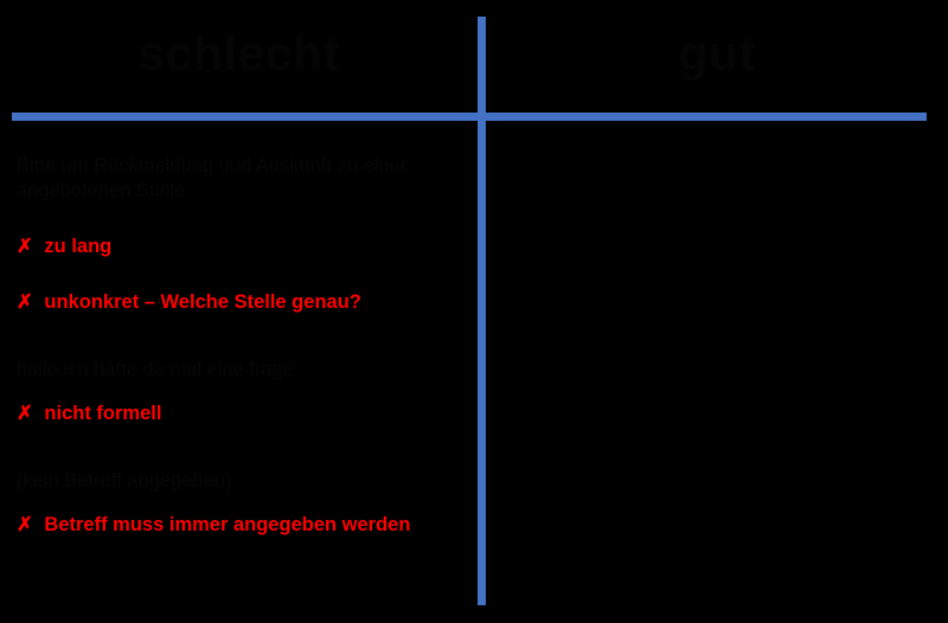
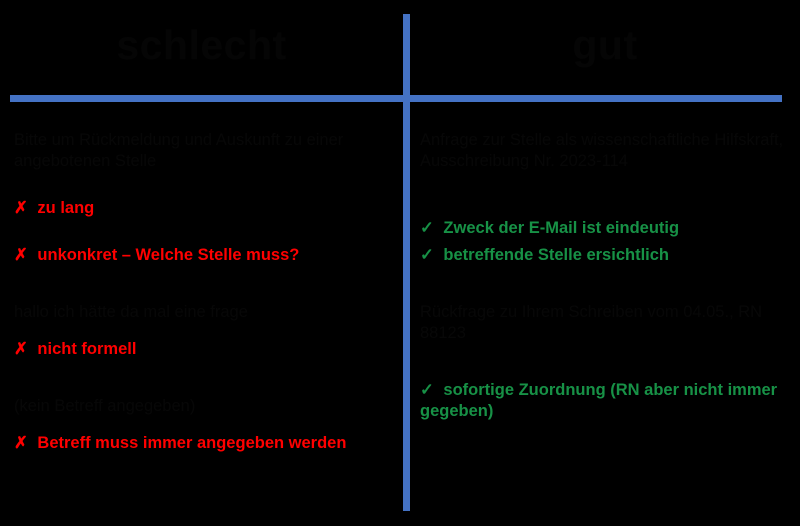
  ✗ zu lang
- ✗ unkonkret – Welche Stelle genau?
+ ✗ unkonkret – Welche Stelle muss?
  ✗ nicht formell
  ✗ Betreff muss immer angegeben werden
+ ✓ Zweck der E-Mail ist eindeutig
+ ✓ betreffende Stelle ersichtlich
+ ✓ sofortige Zuordnung (RN aber nicht immer gegeben)
